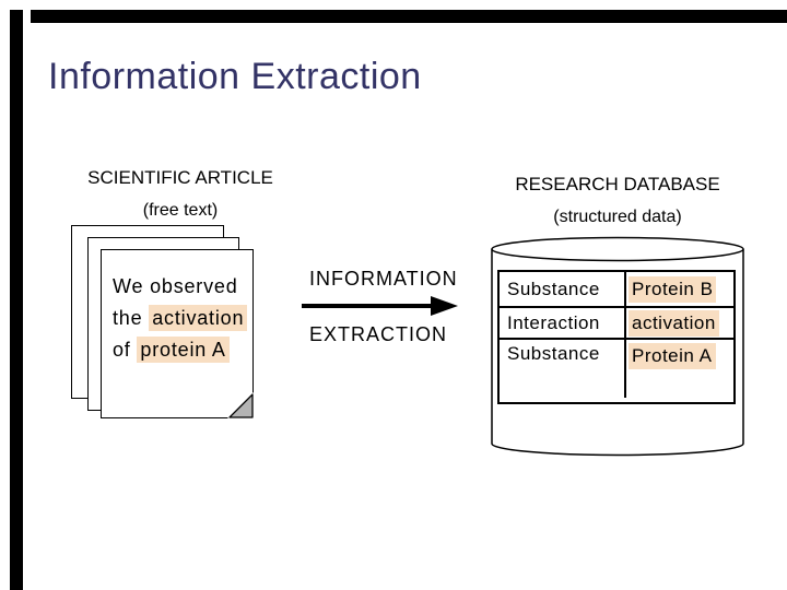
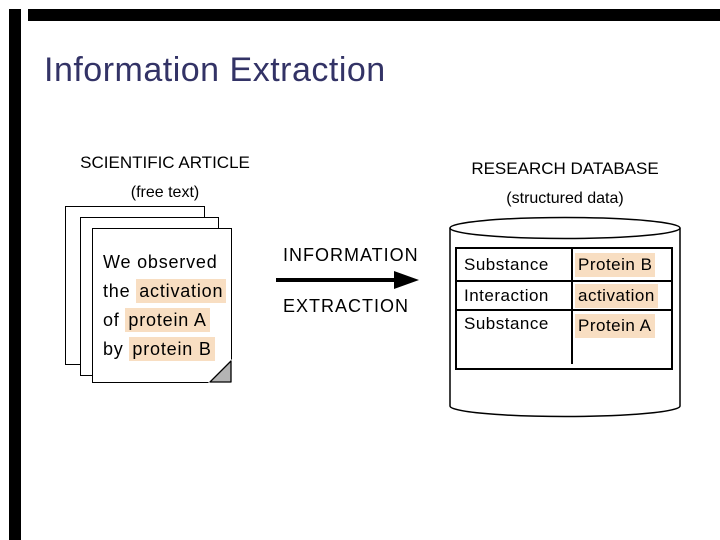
  Information Extraction
  SCIENTIFIC ARTICLE
  (free text)
  We observed
  the activation
  of protein A
+ by protein B
  INFORMATION
  EXTRACTION
  RESEARCH DATABASE
  (structured data)
  Substance
  Protein B
  Interaction
  activation
  Substance
  Protein A
